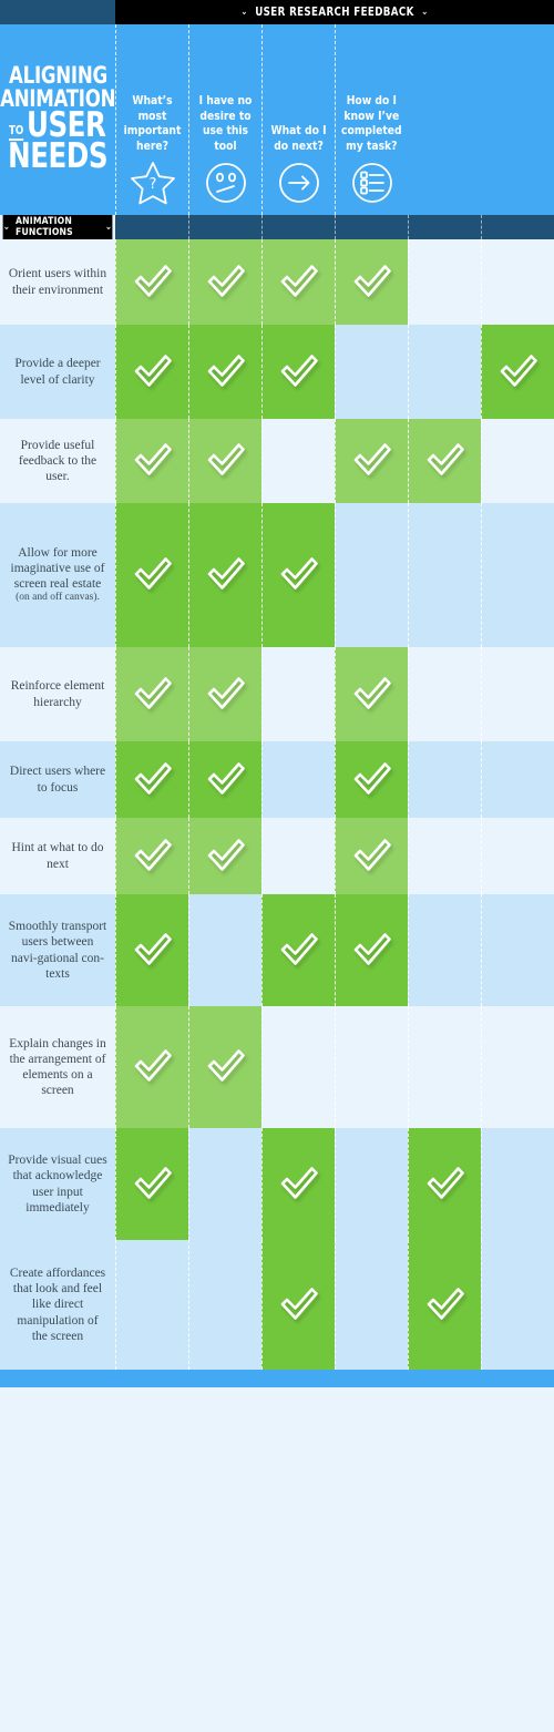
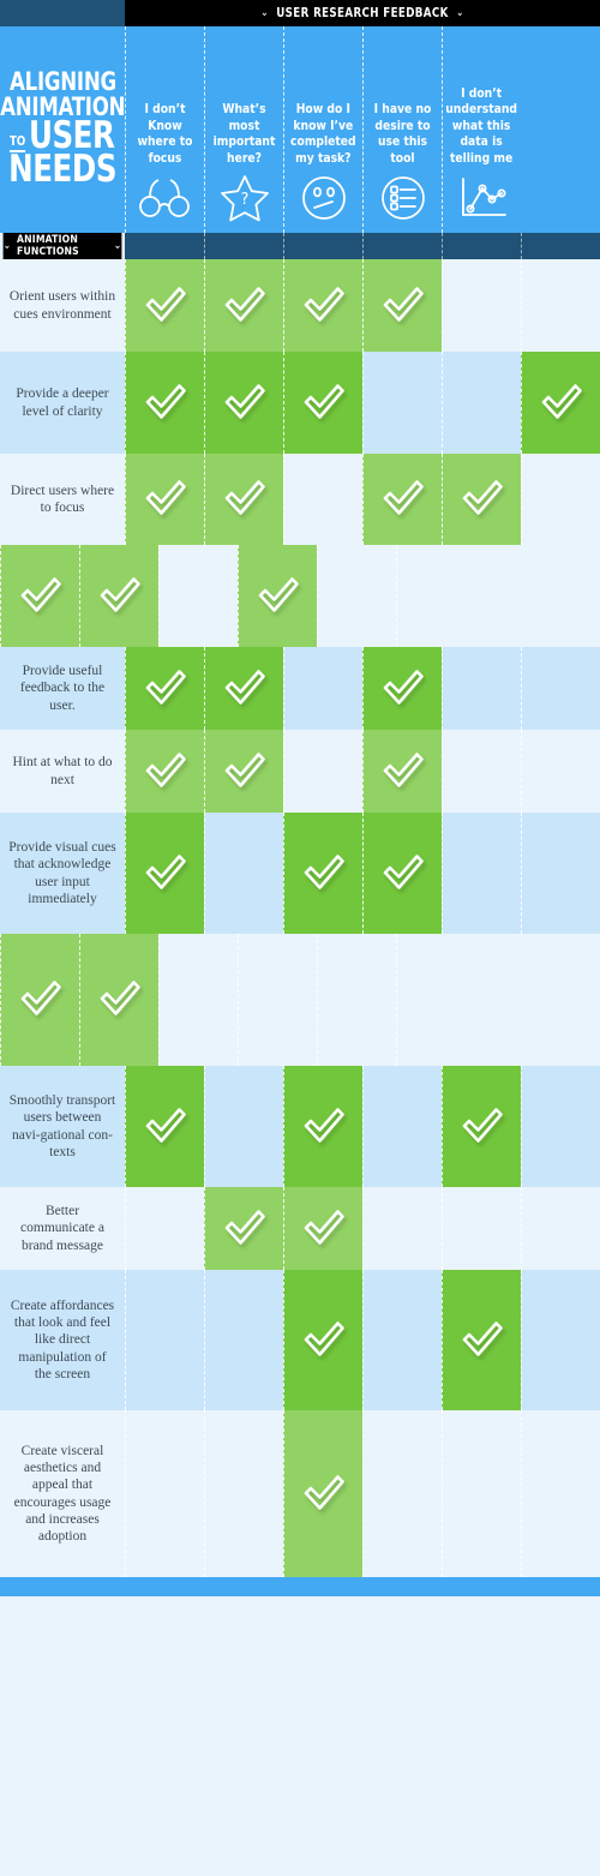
  ⌄
  USER RESEARCH FEEDBACK
  ⌄
  ALIGNING
  ANIMATION
  TO
  USER
  NEEDS
+ I don’t Know where to focus
  What’s most important here?
  ?
- I have no desire to use this tool
+ How do I know I’ve completed my task?
- What do I do next?
- How do I know I’ve completed my task?
+ I have no desire to use this tool
+ I don’t understand what this data is telling me
  ⌄
  ANIMATION FUNCTIONS
  ⌄
- Orient users within their environment
+ Orient users within cues environment
  Provide a deeper level of clarity
- Provide useful feedback to the user.
+ Direct users where to focus
- Allow for more imaginative use of screen real estate
- (on and off canvas).
- Reinforce element hierarchy
- Direct users where to focus
+ Provide useful feedback to the user.
  Hint at what to do next
- Smoothly transport users between navi-gational con-texts
+ Provide visual cues that acknowledge user input immediately
- Explain changes in the arrangement of elements on a screen
- Provide visual cues that acknowledge user input immediately
+ Smoothly transport users between navi-gational con-texts
+ Better communicate a brand message
  Create affordances that look and feel like direct manipulation of the screen
+ Create visceral aesthetics and appeal that encourages usage and increases adoption
